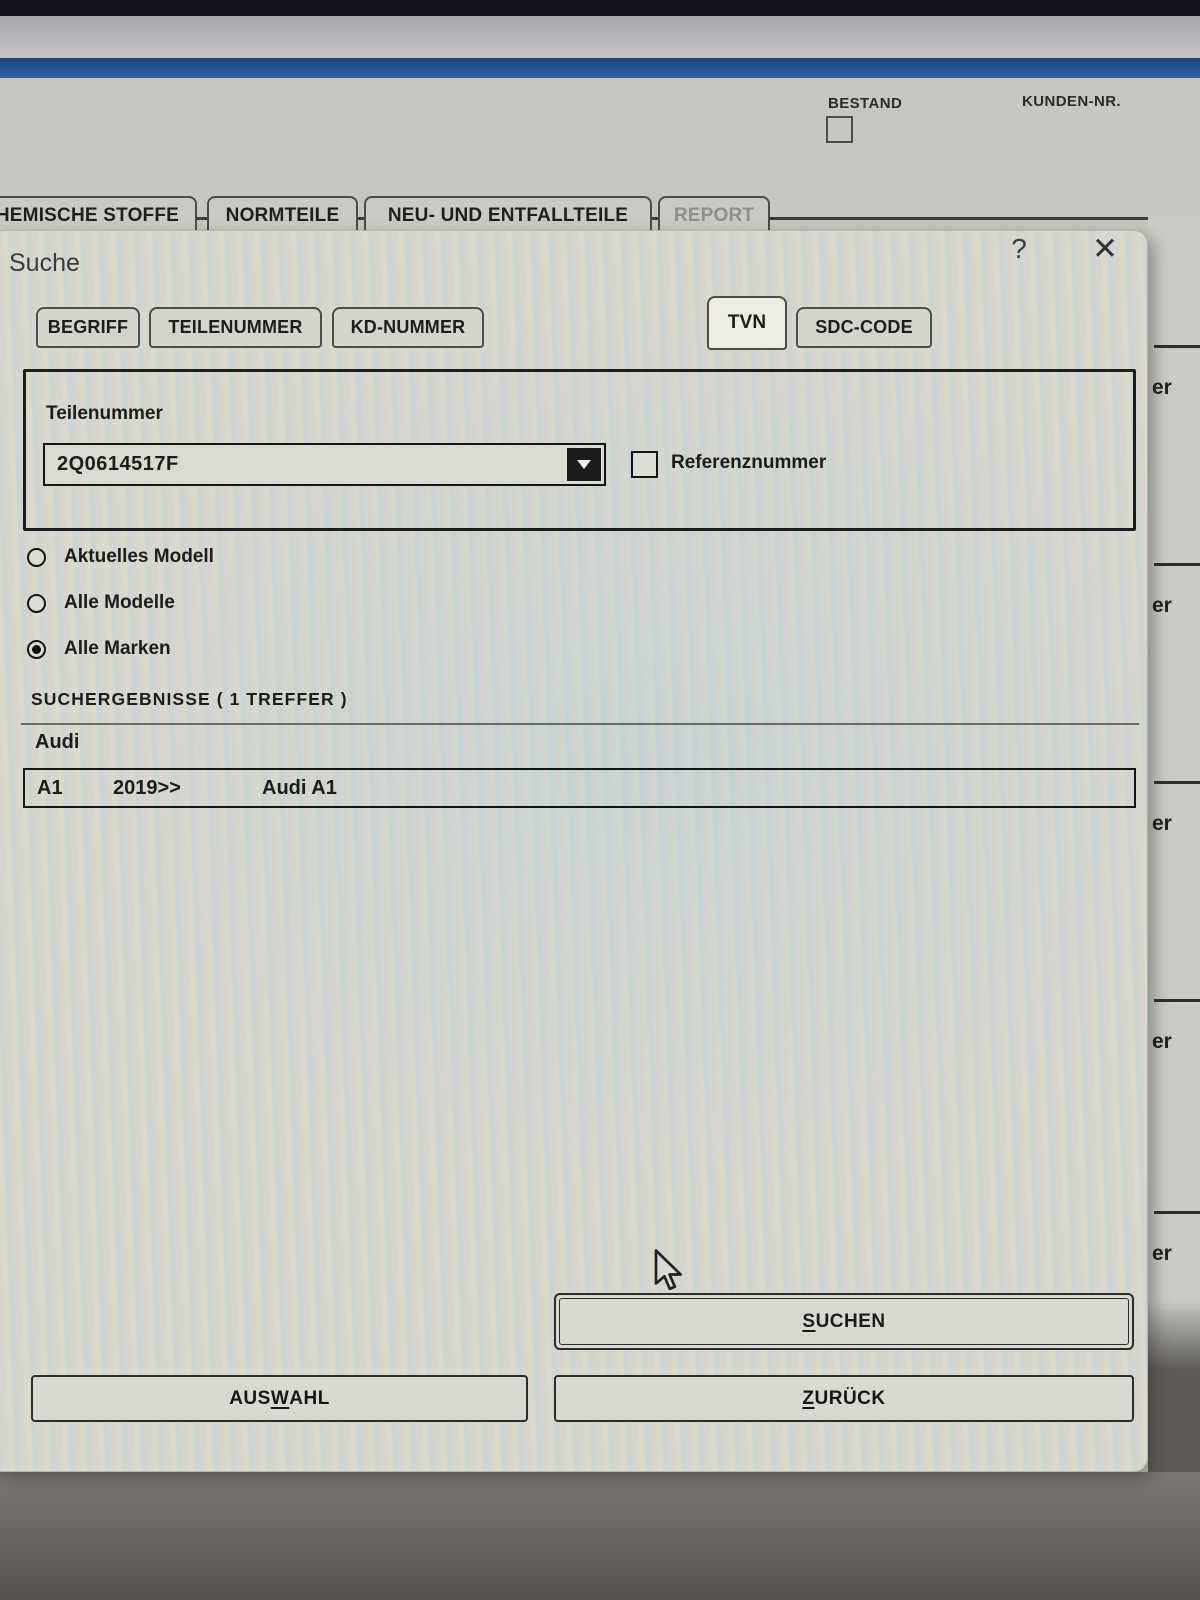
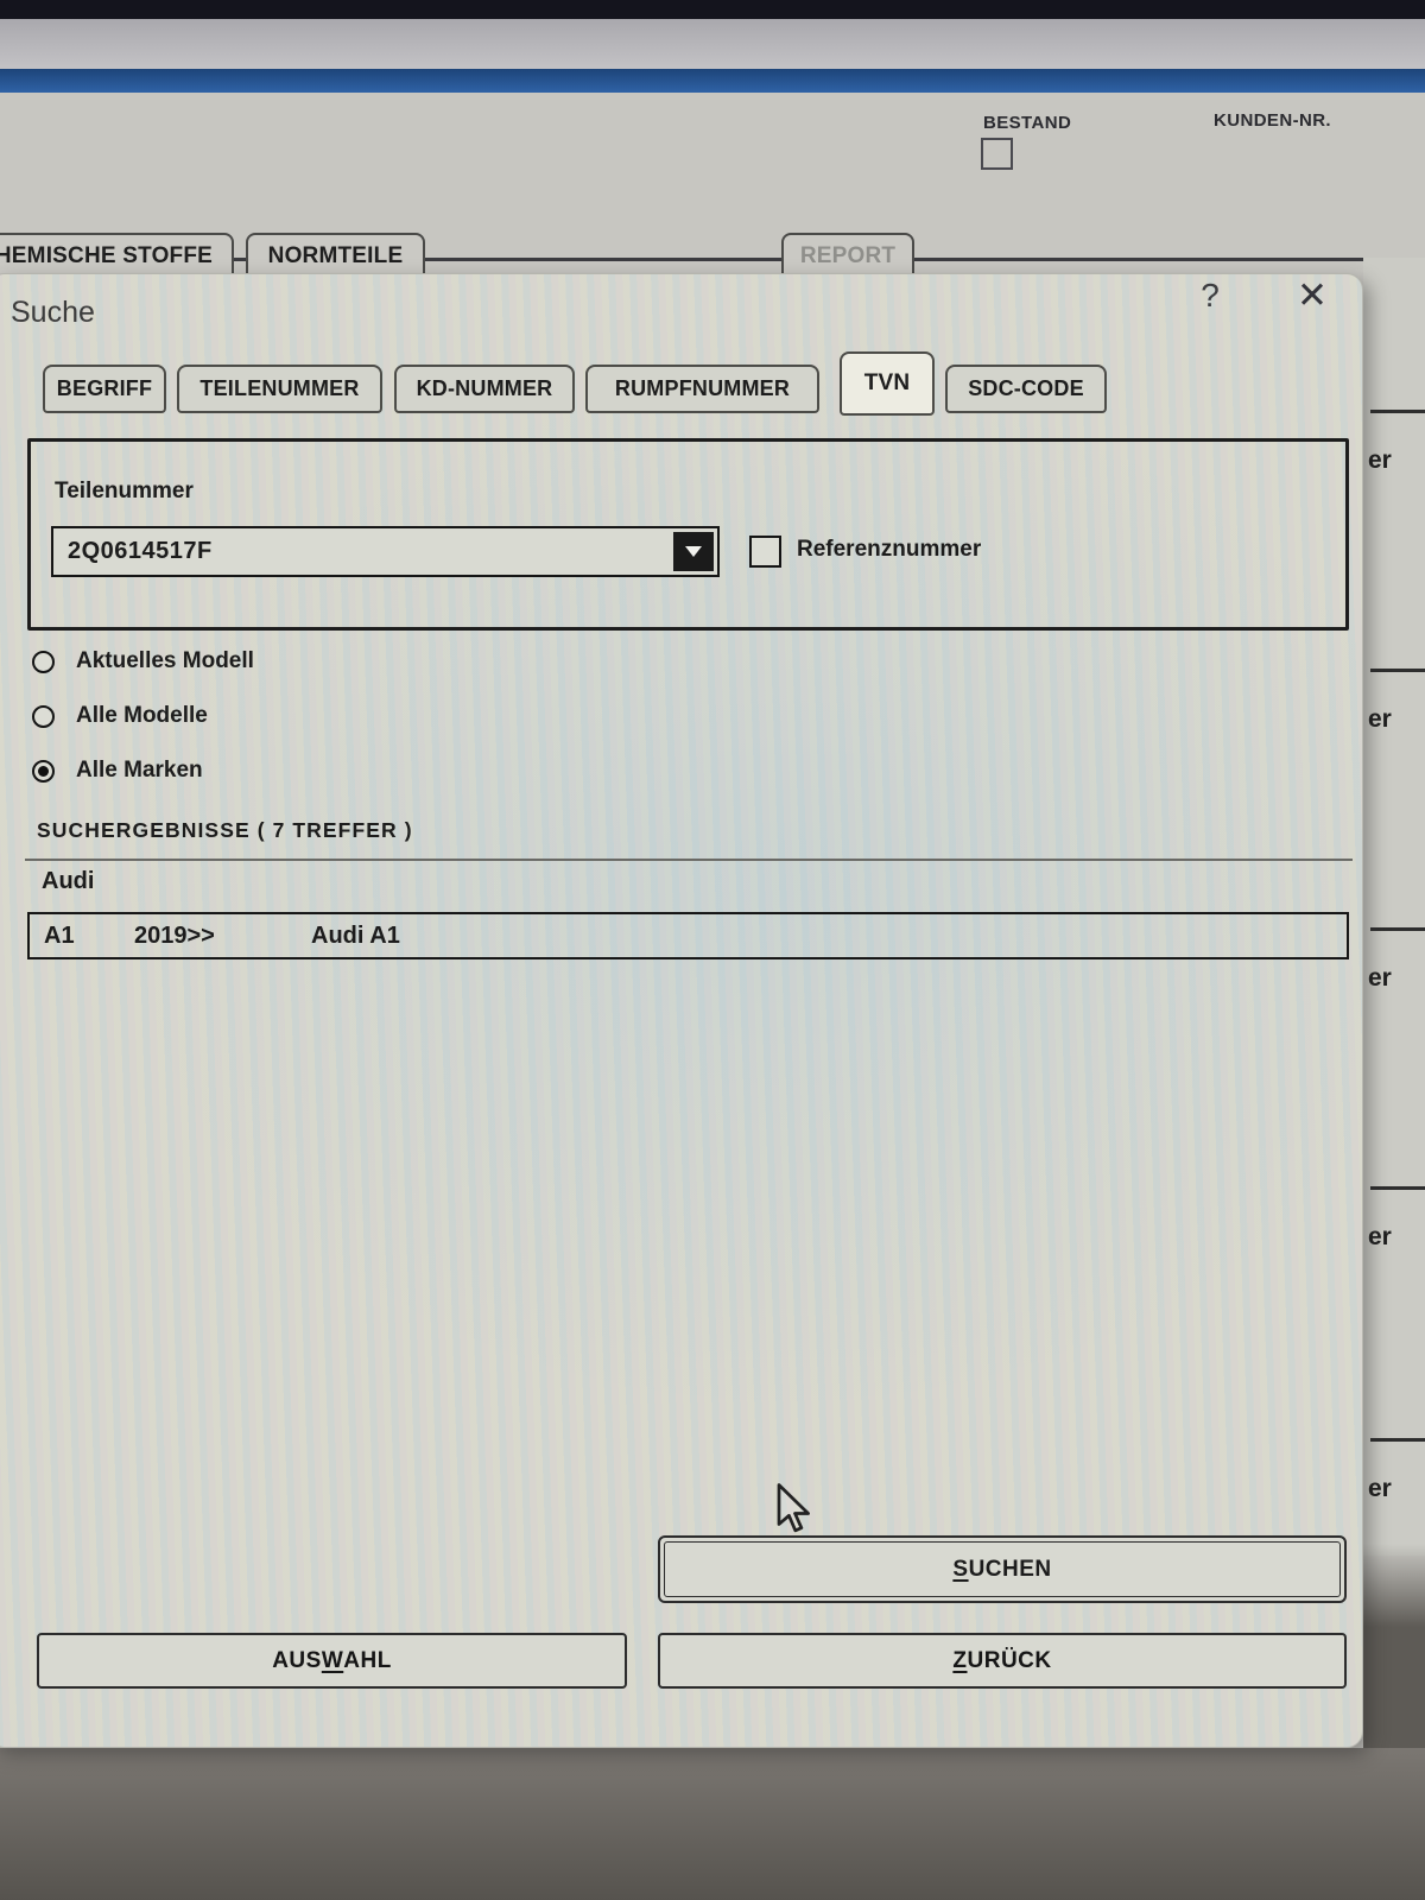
  BESTAND
  KUNDEN-NR.
  HEMISCHE STOFFE
  NORMTEILE
- NEU- UND ENTFALLTEILE
  REPORT
  er
  er
  er
  er
  er
  Suche
  ?
  ✕
  BEGRIFF
  TEILENUMMER
  KD-NUMMER
+ RUMPFNUMMER
  TVN
  SDC-CODE
  Teilenummer
  2Q0614517F
  Referenznummer
  Aktuelles Modell
  Alle Modelle
  Alle Marken
- SUCHERGEBNISSE ( 1 TREFFER )
+ SUCHERGEBNISSE ( 7 TREFFER )
  Audi
  A1
  2019>>
  Audi A1
  S
  UCHEN
  AUS
  W
  AHL
  Z
  URÜCK
